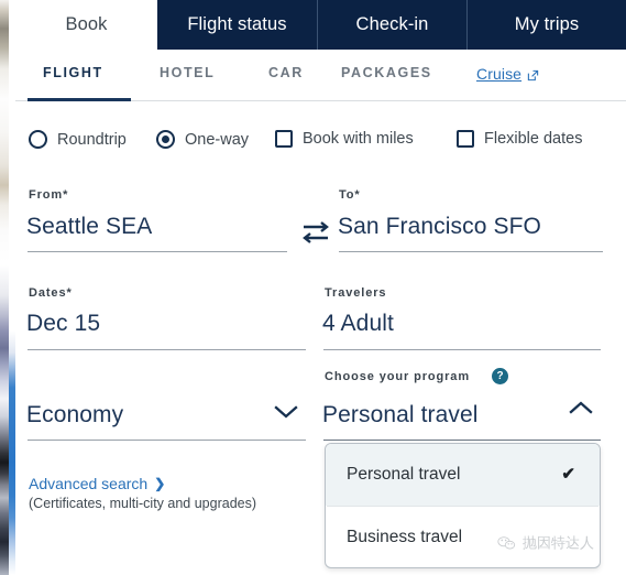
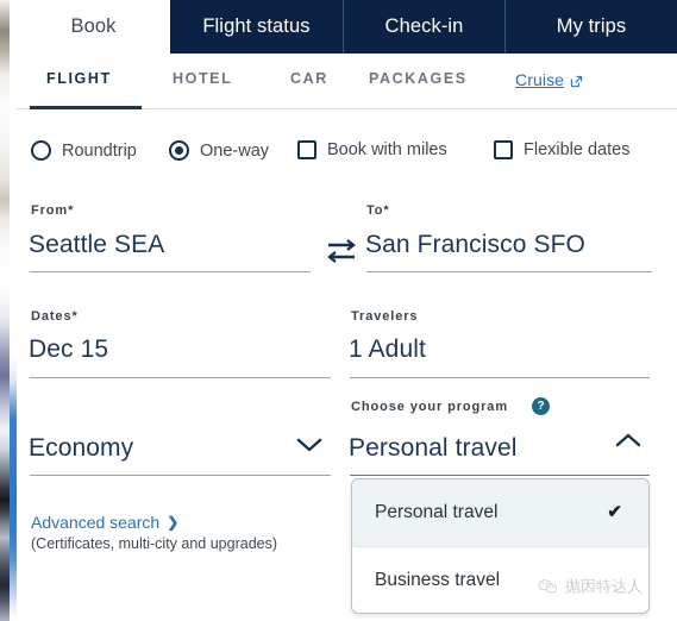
  Book
  Flight status
  Check-in
  My trips
  FLIGHT
  HOTEL
  CAR
  PACKAGES
  Cruise
  Roundtrip
  One-way
  Book with miles
  Flexible dates
  From*
  Seattle SEA
  To*
  San Francisco SFO
  Dates*
  Dec 15
  Travelers
- 4 Adult
+ 1 Adult
  Economy
  Choose your program
  ?
  Personal travel
  Advanced search
  ❯
  (Certificates, multi-city and upgrades)
  Personal travel
  ✔
  Business travel
  抛因特达人
